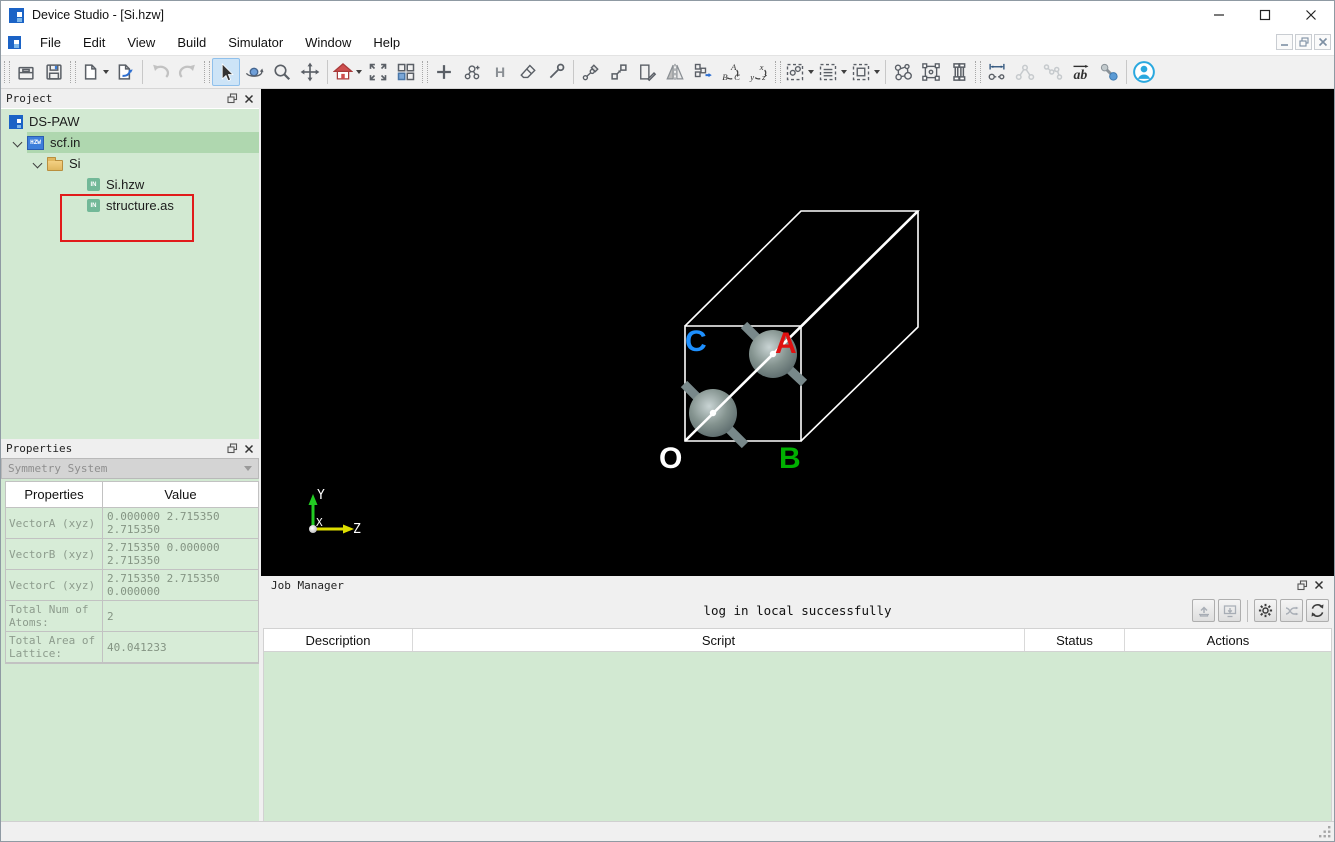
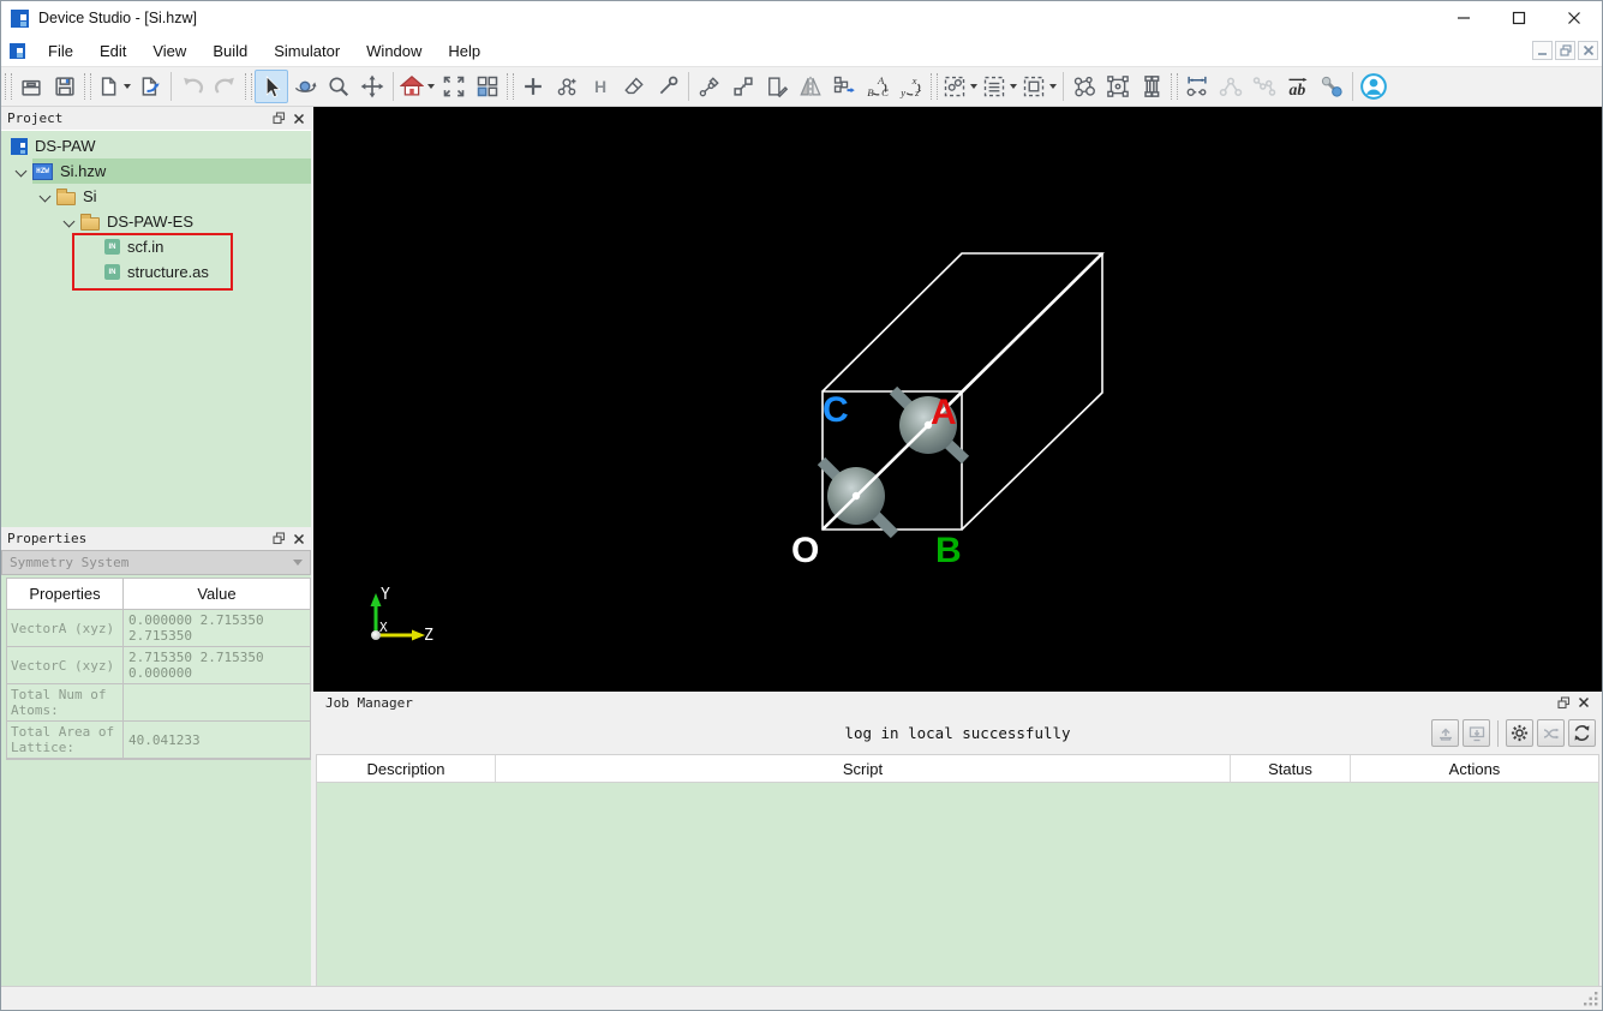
  Device Studio - [Si.hzw]
  File
  Edit
  View
  Build
  Simulator
  Window
  Help
  H
  A
  B
  C
  x
  y
  z
  ab
  Project
  DS-PAW
- scf.in
+ Si.hzw
  Si
+ DS-PAW-ES
- Si.hzw
+ scf.in
  structure.as
  Properties
  Symmetry System
  Properties
  Value
  VectorA (xyz)
  0.000000 2.715350 2.715350
- VectorB (xyz)
- 2.715350 0.000000 2.715350
  VectorC (xyz)
  2.715350 2.715350 0.000000
  Total Num of Atoms:
- 2
  Total Area of Lattice:
  40.041233
  O
  C
  A
  B
  Y
  Z
  X
  Job Manager
  log in local successfully
  Description
  Script
  Status
  Actions
